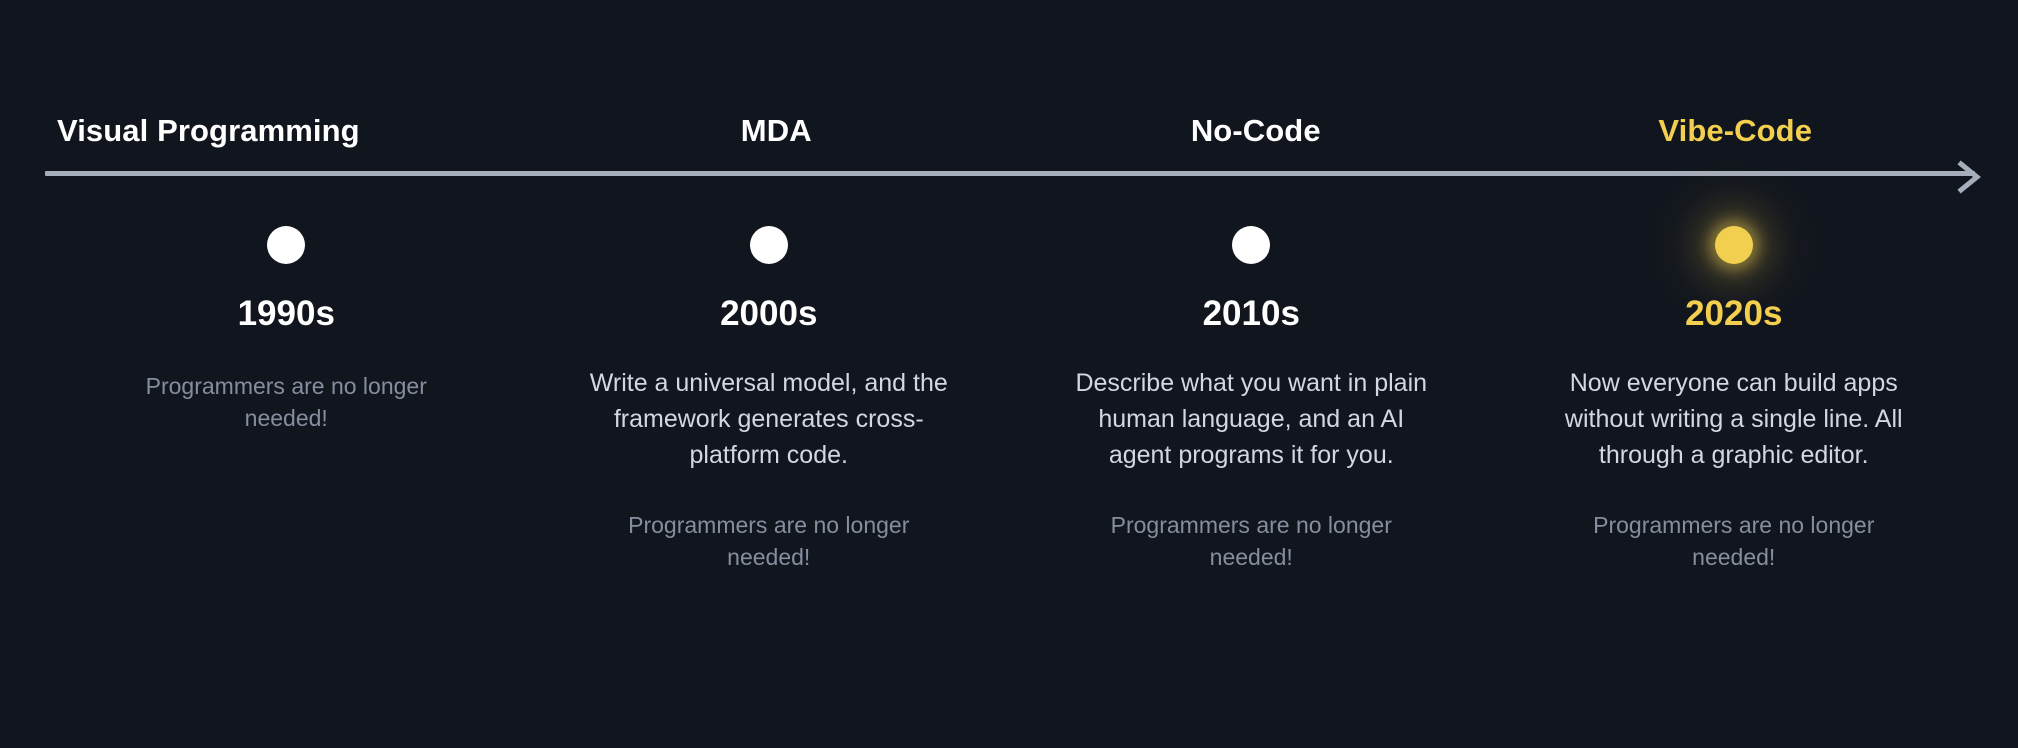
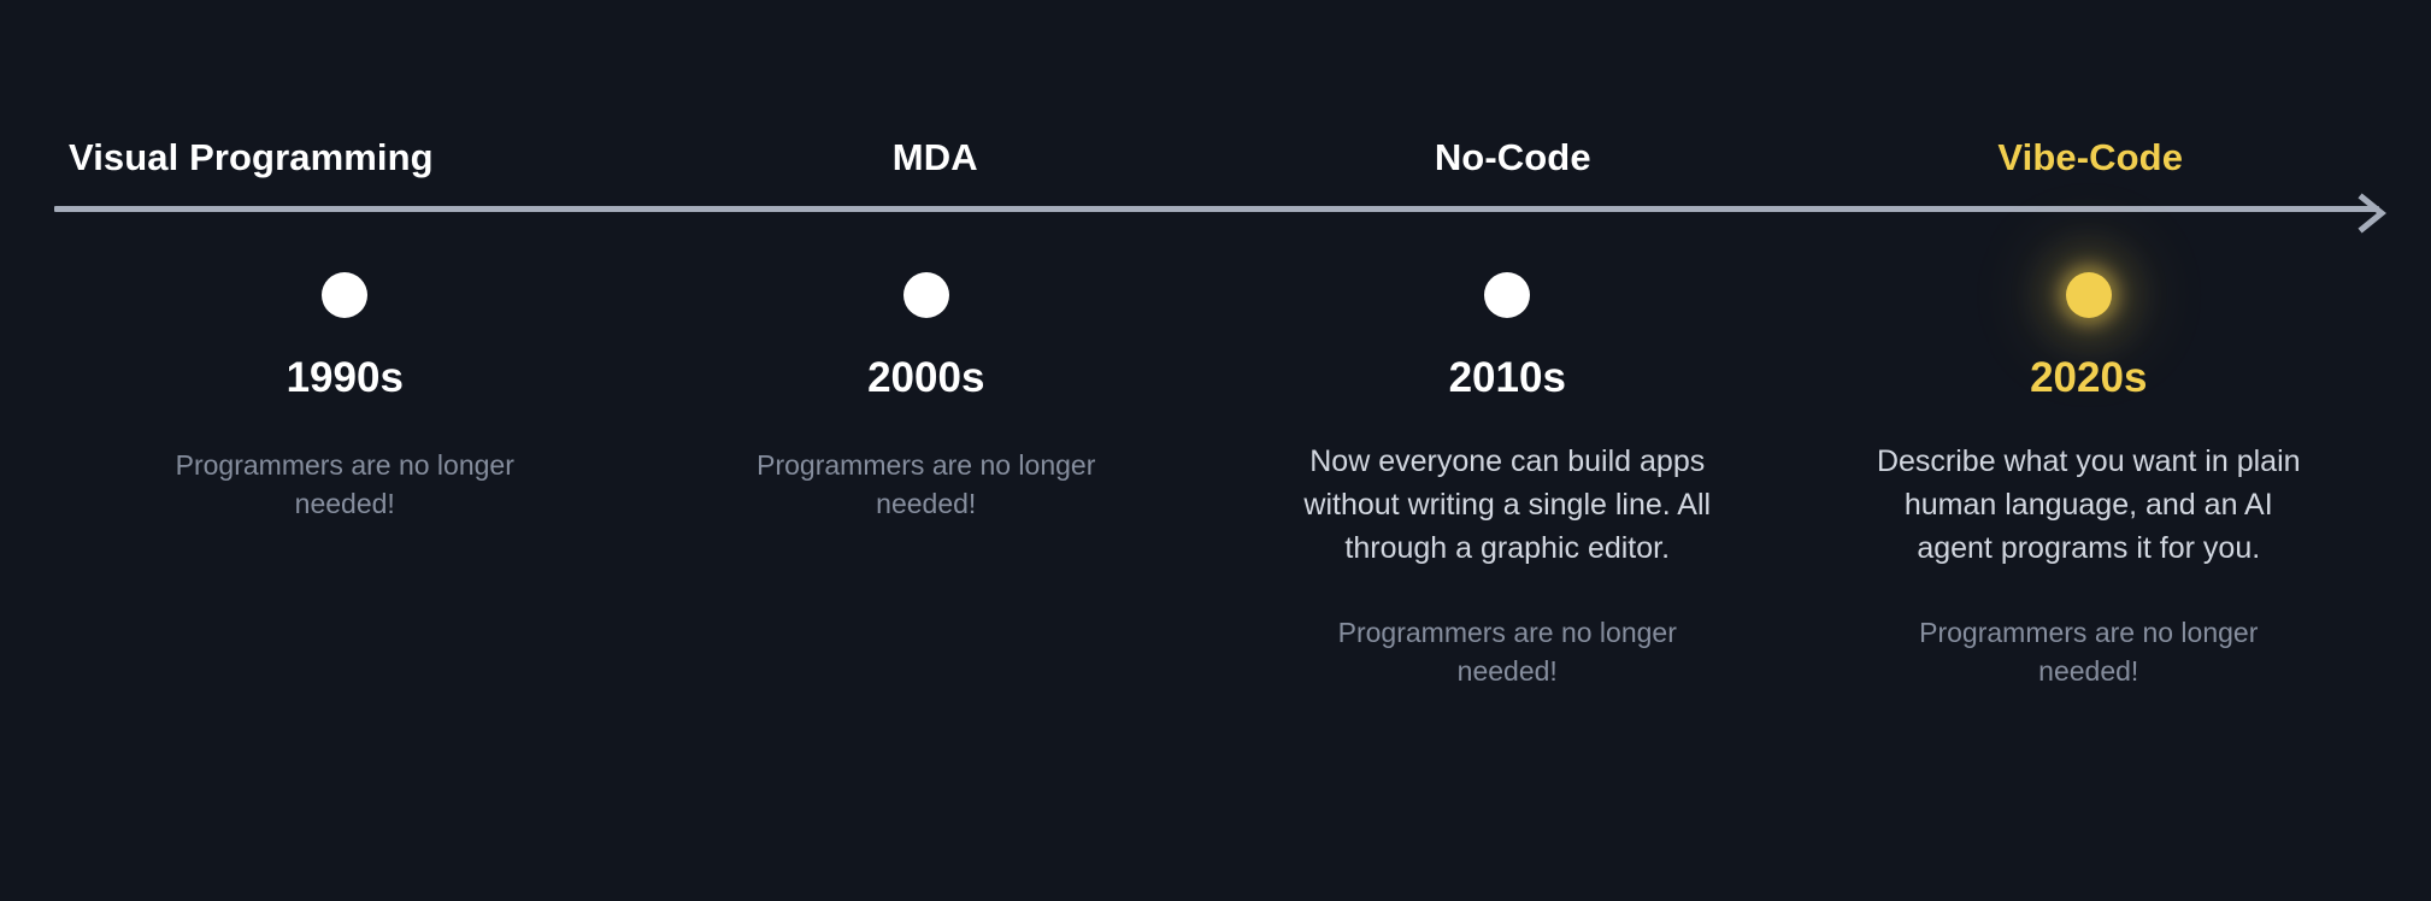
  Visual Programming
  MDA
  No-Code
  Vibe-Code
  1990s
  Programmers are no longer needed!
  2000s
- Write a universal model, and the framework generates cross-platform code.
  Programmers are no longer needed!
  2010s
- Describe what you want in plain human language, and an AI agent programs it for you.
+ Now everyone can build apps without writing a single line. All through a graphic editor.
  Programmers are no longer needed!
  2020s
- Now everyone can build apps without writing a single line. All through a graphic editor.
+ Describe what you want in plain human language, and an AI agent programs it for you.
  Programmers are no longer needed!
